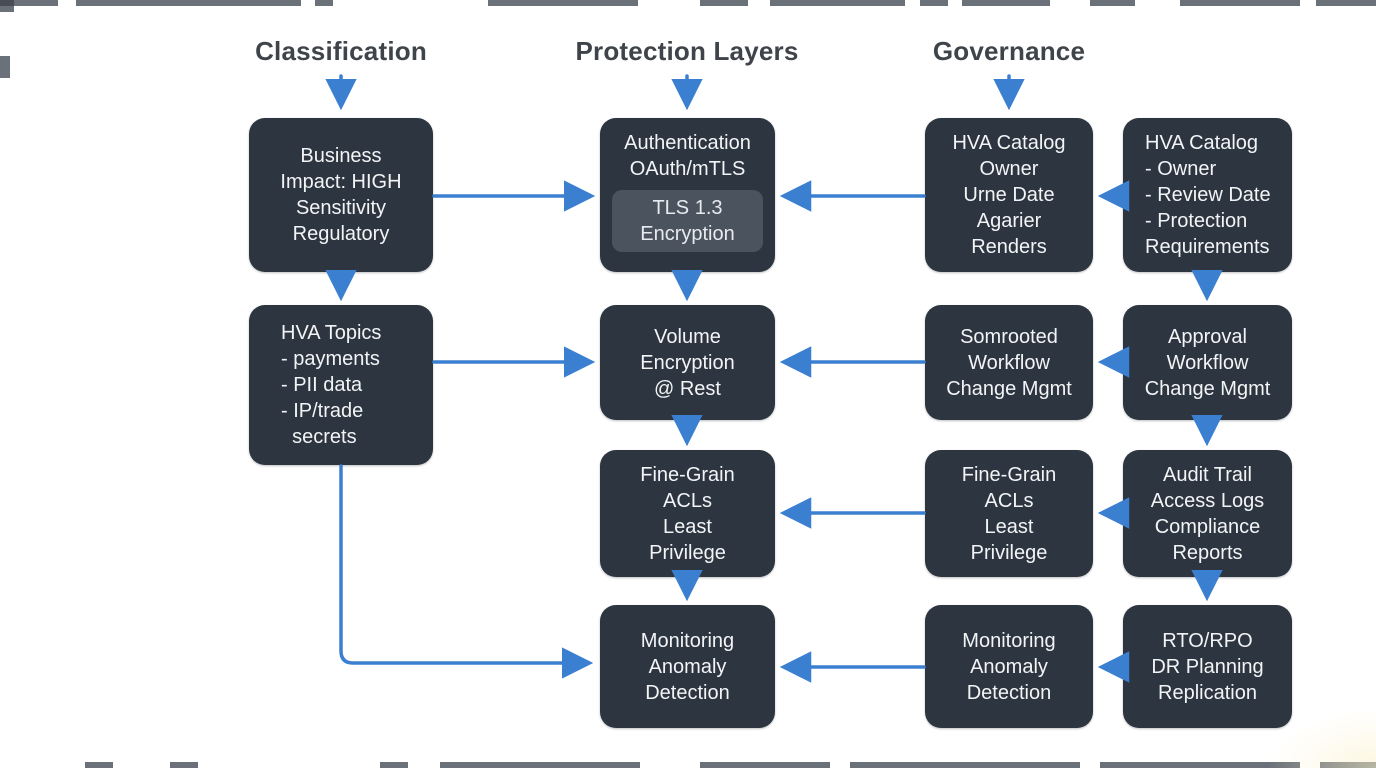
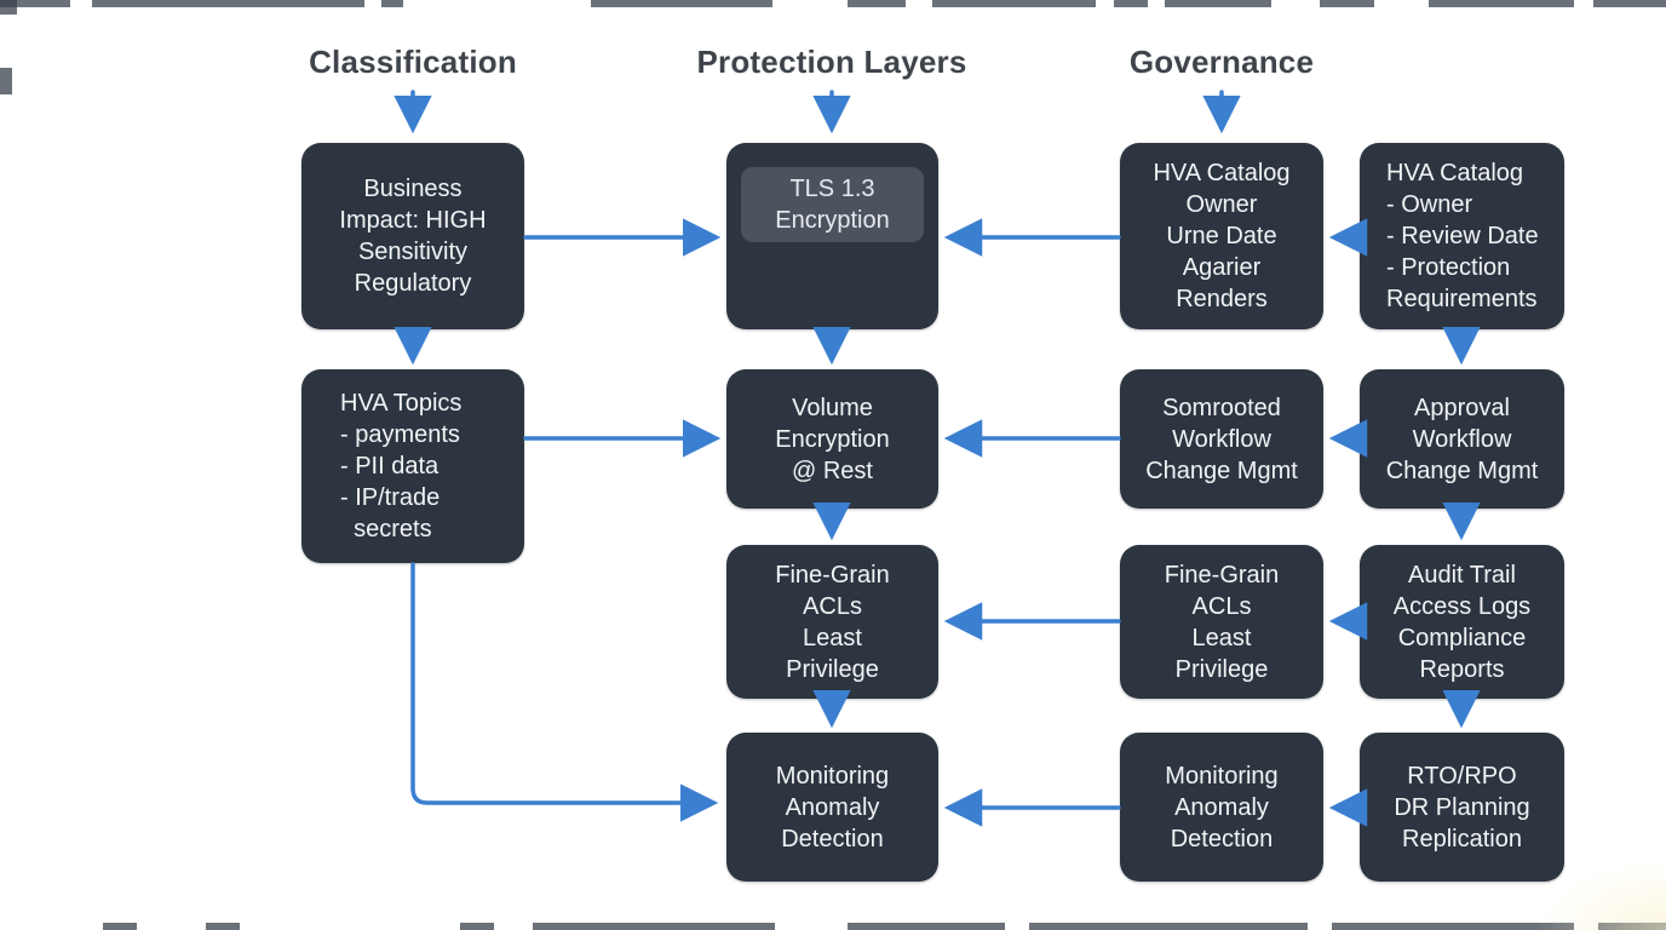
  Classification
  Protection Layers
  Governance
  Business
  Impact: HIGH
  Sensitivity
  Regulatory
  HVA Topics
  - payments
  - PII data
  - IP/trade
  secrets
- Authentication
- OAuth/mTLS
  TLS 1.3
  Encryption
  Volume
  Encryption
  @ Rest
  Fine-Grain
  ACLs
  Least
  Privilege
  Monitoring
  Anomaly
  Detection
  HVA Catalog
  Owner
  Urne Date
  Agarier
  Renders
  Somrooted
  Workflow
  Change Mgmt
  Fine-Grain
  ACLs
  Least
  Privilege
  Monitoring
  Anomaly
  Detection
  HVA Catalog
  - Owner
  - Review Date
  - Protection
  Requirements
  Approval
  Workflow
  Change Mgmt
  Audit Trail
  Access Logs
  Compliance
  Reports
  RTO/RPO
  DR Planning
  Replication
